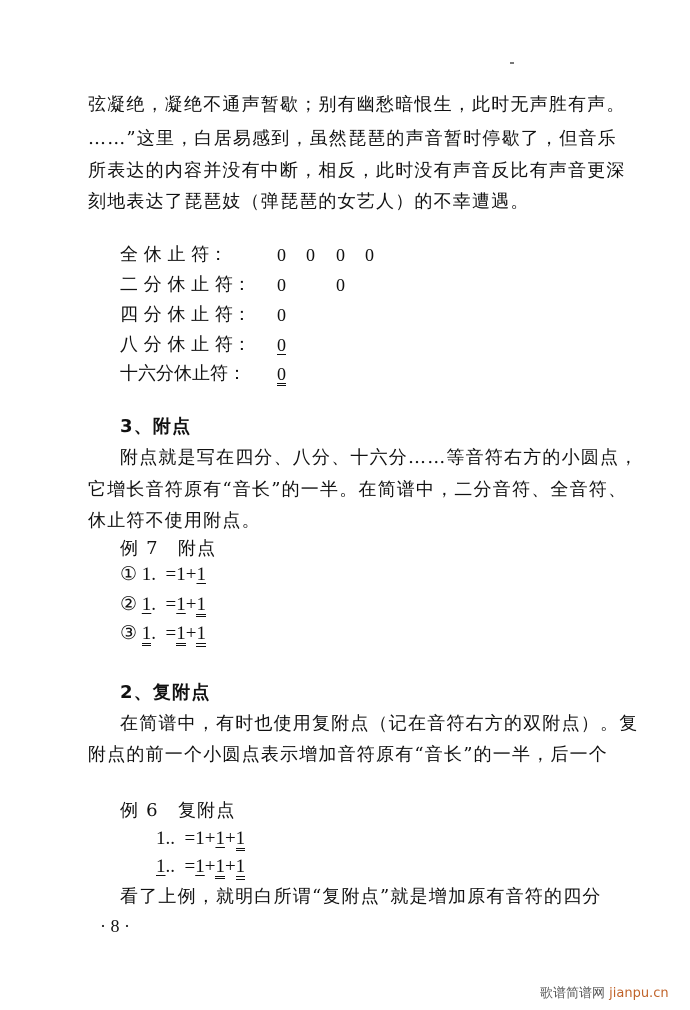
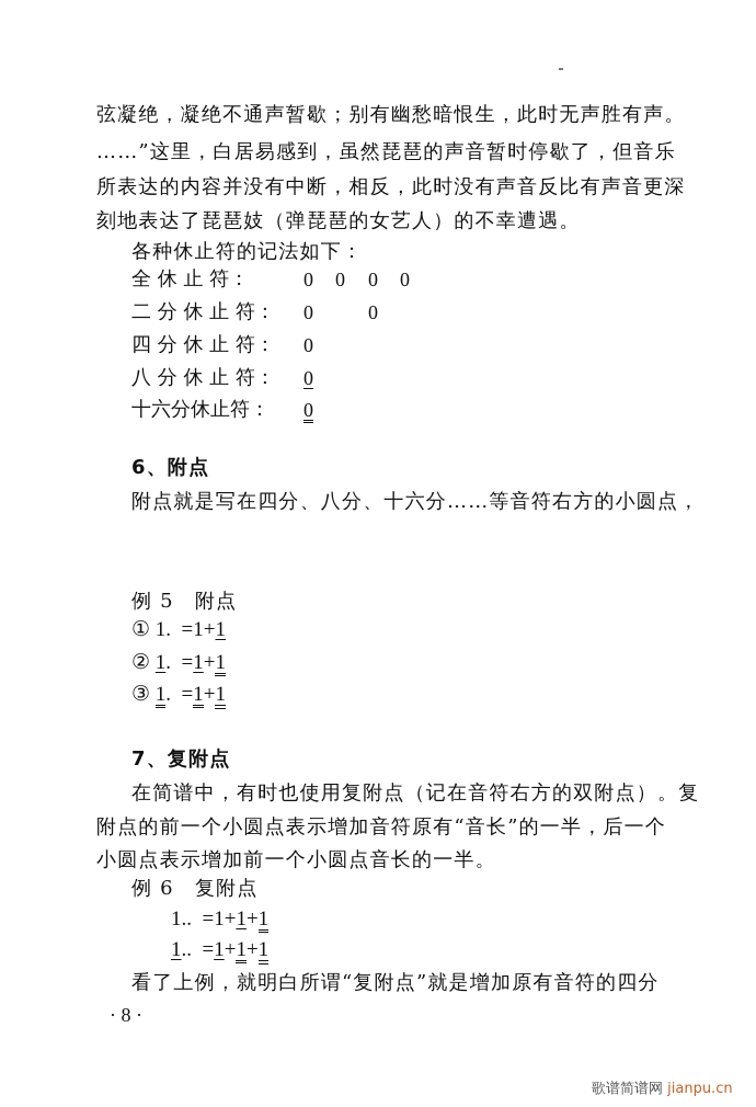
  弦凝绝，凝绝不通声暂歇；别有幽愁暗恨生，此时无声胜有声。
  ……”这里，白居易感到，虽然琵琶的声音暂时停歇了，但音乐
  所表达的内容并没有中断，相反，此时没有声音反比有声音更深
  刻地表达了琵琶妓（弹琵琶的女艺人）的不幸遭遇。
+ 各种休止符的记法如下：
  全 休 止 符：
  0
  0
  0
  0
  二 分 休 止 符：
  0
  0
  四 分 休 止 符：
  0
  八 分 休 止 符：
  0
  十六分休止符：
  0
- 3、附点
+ 6、附点
  附点就是写在四分、八分、十六分……等音符右方的小圆点，
- 它增长音符原有“音长”的一半。在简谱中，二分音符、全音符、
- 休止符不使用附点。
- 例 7 附点
+ 例 5 附点
  ① 1. =1+1
  ② 1. =1+1
  ③ 1. =1+1
- 2、复附点
+ 7、复附点
  在简谱中，有时也使用复附点（记在音符右方的双附点）。复
  附点的前一个小圆点表示增加音符原有“音长”的一半，后一个
+ 小圆点表示增加前一个小圆点音长的一半。
  例 6 复附点
  1.. =1+1+1
  1.. =1+1+1
  看了上例，就明白所谓“复附点”就是增加原有音符的四分
  · 8 ·
  歌谱简谱网 jianpu.cn
